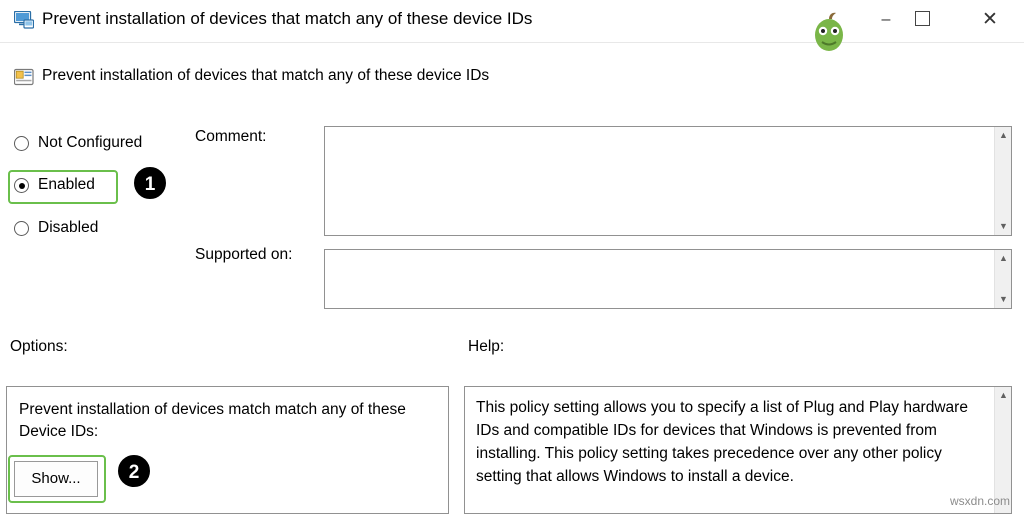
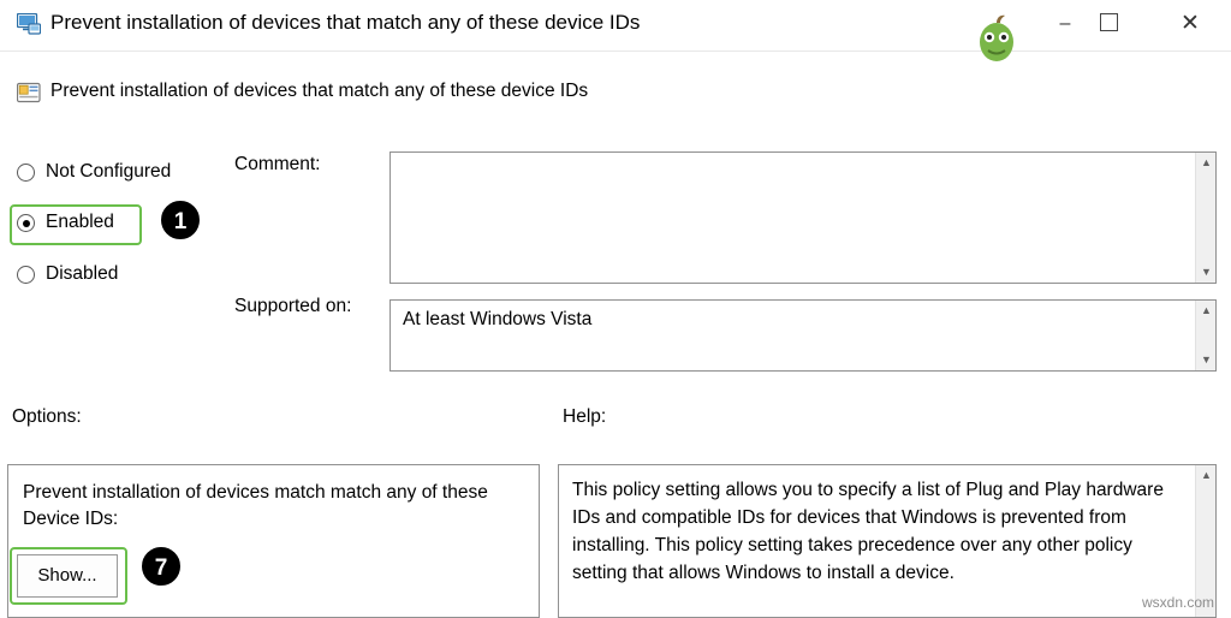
  Prevent installation of devices that match any of these device IDs
  –
  ✕
  Prevent installation of devices that match any of these device IDs
  Not Configured
  Enabled
  Disabled
  1
  Comment:
  ▲
  ▼
  Supported on:
+ At least Windows Vista
  ▲
  ▼
  Options:
  Help:
  Prevent installation of devices match match any of these Device IDs:
  Show...
- 2
+ 7
  ▲
  This policy setting allows you to specify a list of Plug and Play hardware IDs and compatible IDs for devices that Windows is prevented from installing. This policy setting takes precedence over any other policy setting that allows Windows to install a device.
  wsxdn.com
